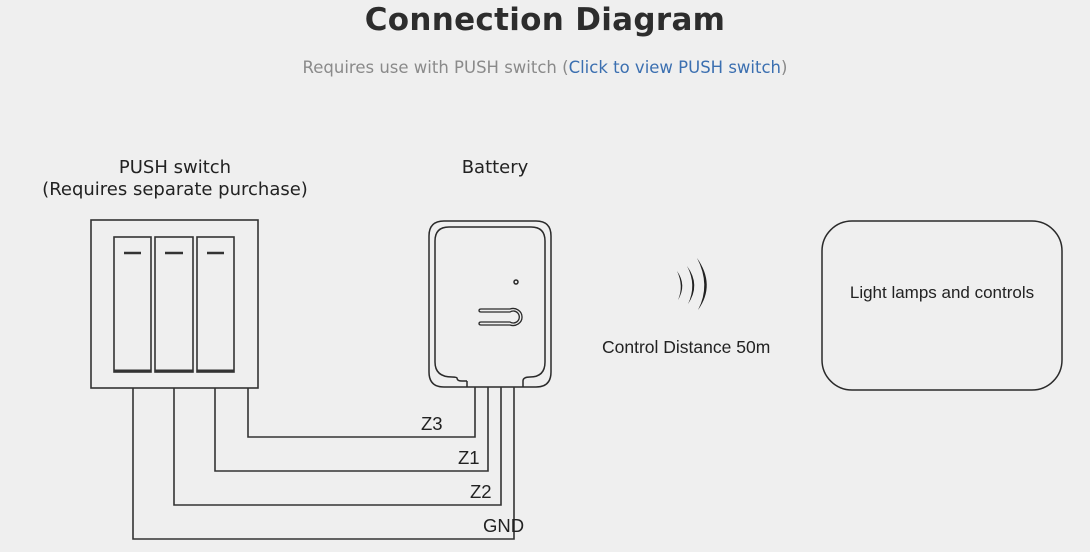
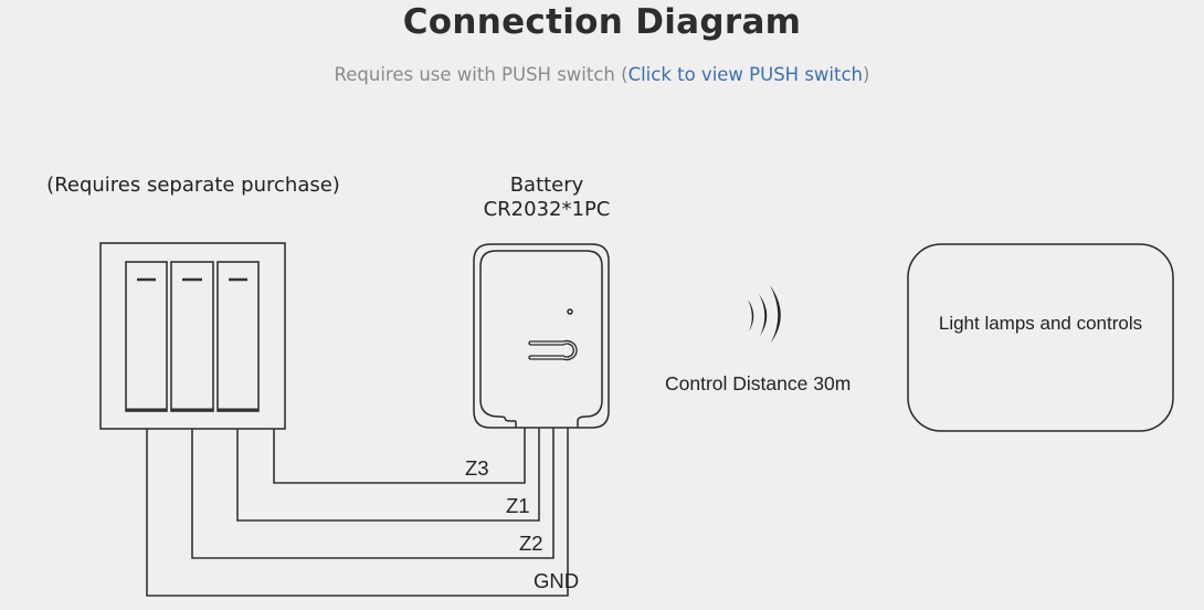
  Connection Diagram
  Requires use with PUSH switch (Click to view PUSH switch)
- PUSH switch
  (Requires separate purchase)
  Battery
+ CR2032*1PC
- Control Distance 50m
+ Control Distance 30m
  Light lamps and controls
  Z3
  Z1
  Z2
  GND
